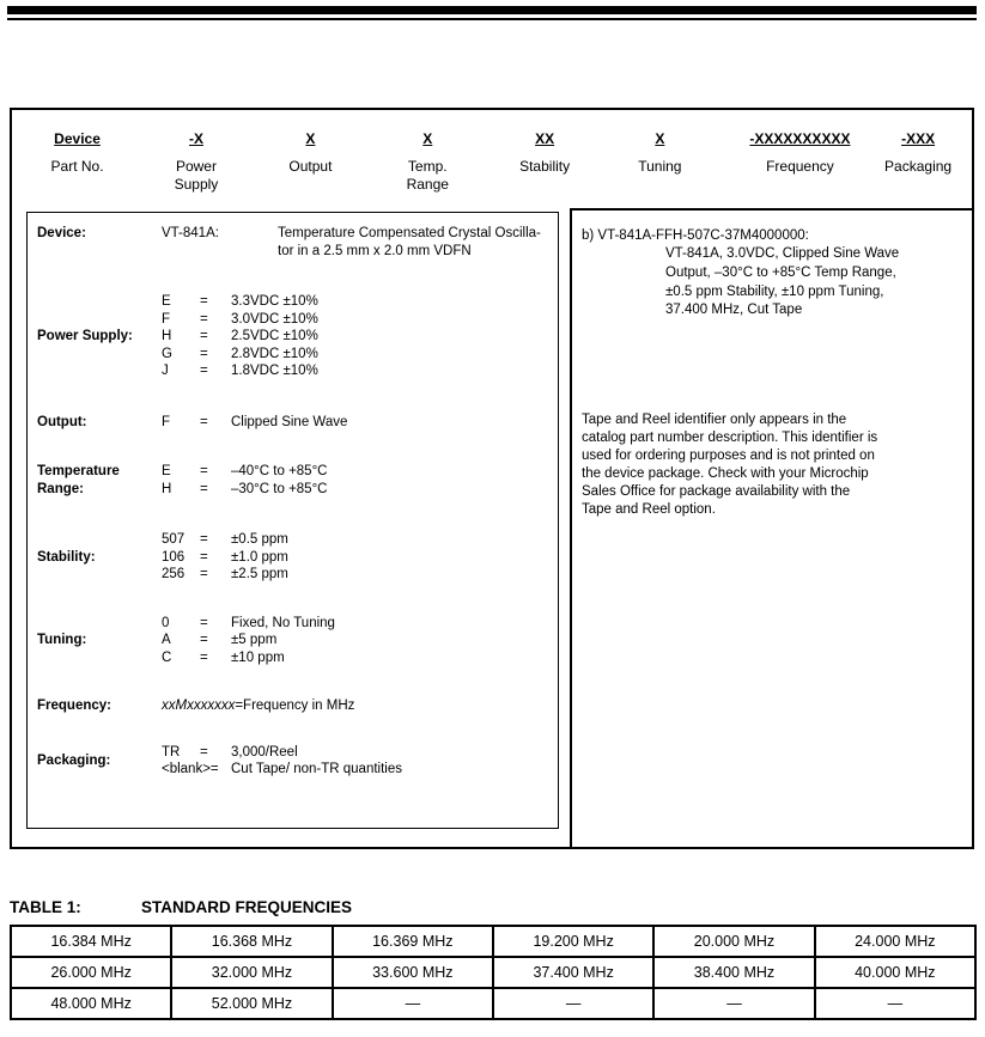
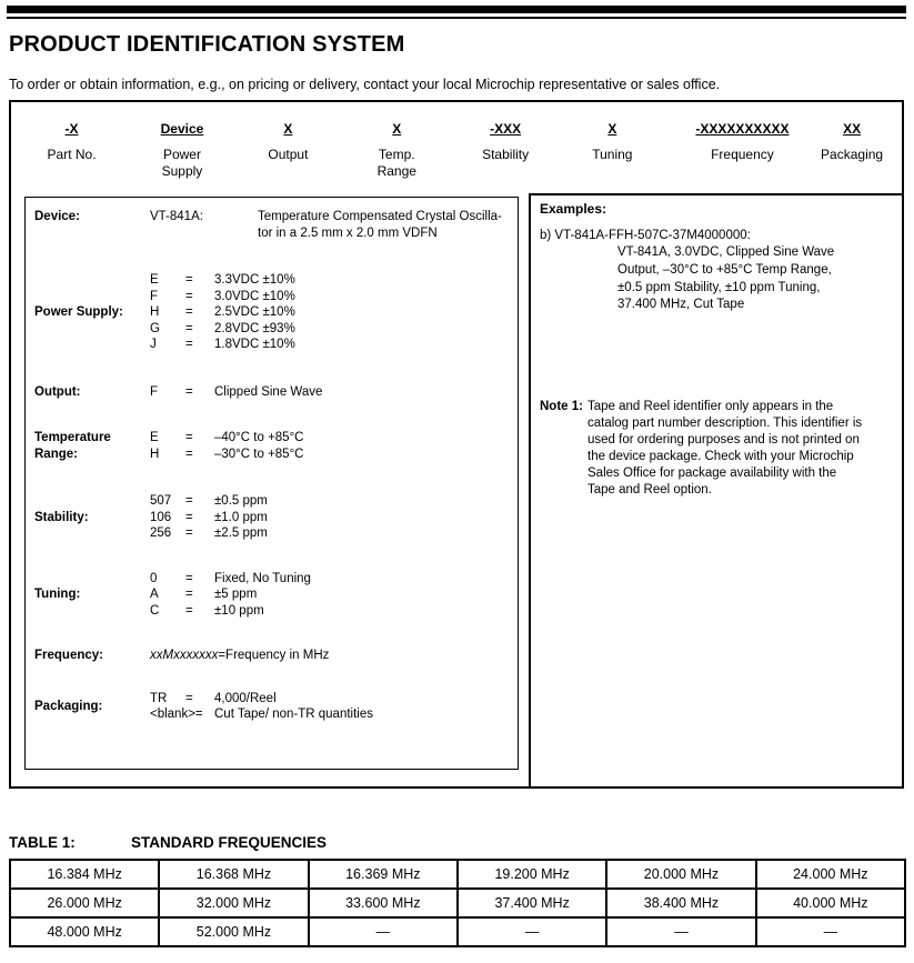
+ PRODUCT IDENTIFICATION SYSTEM
+ To order or obtain information, e.g., on pricing or delivery, contact your local Microchip representative or sales office.
- Device
+ -X
  Part No.
- -X
+ Device
  Power
  Supply
  X
  Output
  X
  Temp.
  Range
- XX
+ -XXX
  Stability
  X
  Tuning
  -XXXXXXXXXX
  Frequency
- -XXX
+ XX
  Packaging
  Device:
  VT-841A:
  Temperature Compensated Crystal Oscilla-
  tor in a 2.5 mm x 2.0 mm VDFN
  Power Supply:
  E
  =
  3.3VDC ±10%
  F
  =
  3.0VDC ±10%
  H
  =
  2.5VDC ±10%
  G
  =
- 2.8VDC ±10%
+ 2.8VDC ±93%
  J
  =
  1.8VDC ±10%
  Output:
  F
  =
  Clipped Sine Wave
  Temperature
  Range:
  E
  =
  –40°C to +85°C
  H
  =
  –30°C to +85°C
  Stability:
  507
  =
  ±0.5 ppm
  106
  =
  ±1.0 ppm
  256
  =
  ±2.5 ppm
  Tuning:
  0
  =
  Fixed, No Tuning
  A
  =
  ±5 ppm
  C
  =
  ±10 ppm
  Frequency:
  xxMxxxxxxx=Frequency in MHz
  Packaging:
  TR
  =
- 3,000/Reel
+ 4,000/Reel
  <blank
  Cut Tape/ non-TR quantities
+ Examples:
  b) VT-841A-FFH-507C-37M4000000:
  VT-841A, 3.0VDC, Clipped Sine Wave
  Output, –30°C to +85°C Temp Range,
  ±0.5 ppm Stability, ±10 ppm Tuning,
  37.400 MHz, Cut Tape
+ Note 1:
  Tape and Reel identifier only appears in the
  catalog part number description. This identifier is
  used for ordering purposes and is not printed on
  the device package. Check with your Microchip
  Sales Office for package availability with the
  Tape and Reel option.
  TABLE 1: STANDARD FREQUENCIES
  	16.384 MHz	16.368 MHz	16.369 MHz	19.200 MHz	20.000 MHz	24.000 MHz
  	26.000 MHz	32.000 MHz	33.600 MHz	37.400 MHz	38.400 MHz	40.000 MHz
  	48.000 MHz	52.000 MHz	—	—	—	—
